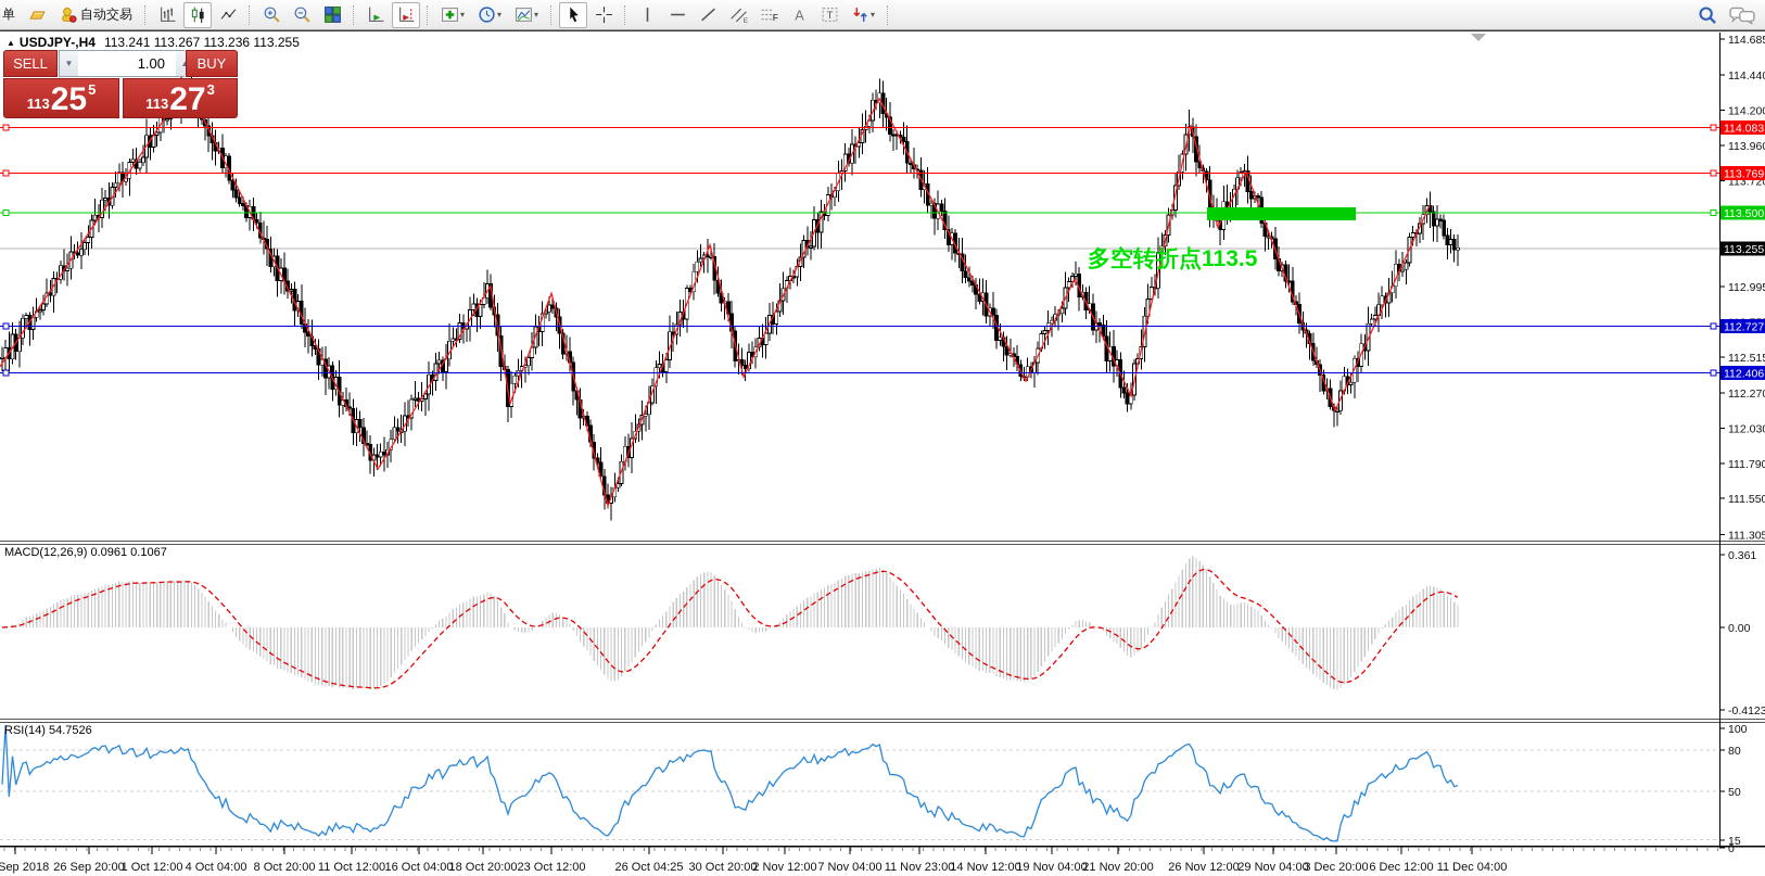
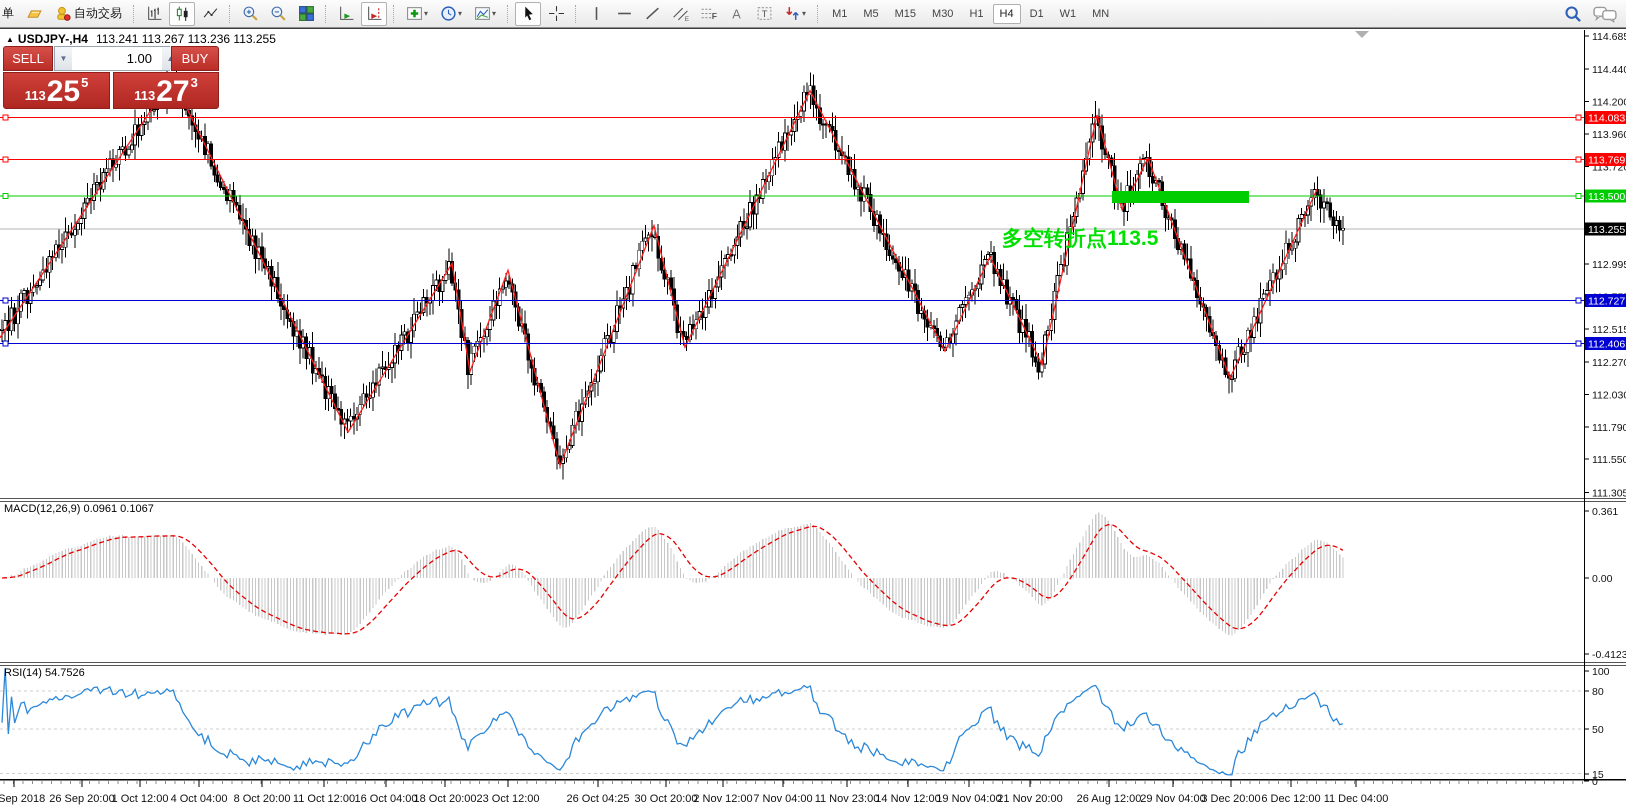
  单
  自动交易
  ▾
  ▾
  ▾
  F
  A
  T
  ▾
+ M1
+ M5
+ M15
+ M30
+ H1
+ H4
+ D1
+ W1
+ MN
  多空转折点113.5
  114.68
  114.44
  114.20
  113.96
  113.72
  112.99
  112.51
  112.27
  112.03
  111.790
  111.550
  111.305
  114.083
  113.769
  113.500
  112.727
  112.406
  113.255
  0.361
  0.00
  -0.4123
  MACD(12,26,9) 0.0961 0.1067
  100
  80
  50
  15
  0
  RSI(14) 54.7526
  Sep 2018
  26 Sep 20:00
  1 Oct 12:00
  4 Oct 04:00
  8 Oct 20:00
  11 Oct 12:00
  16 Oct 04:00
  18 Oct 20:00
  23 Oct 12:00
  26 Oct 04:25
  30 Oct 20:00
  2 Nov 12:00
  7 Nov 04:00
  11 Nov 23:00
  14 Nov 12:00
  19 Nov 04:00
  21 Nov 20:00
- 26 Nov 12:00
+ 26 Aug 12:00
  29 Nov 04:00
  3 Dec 20:00
  6 Dec 12:00
  11 Dec 04:00
  ▲ USDJPY-,H4 113.241 113.267 113.236 113.255
  SELL
  ▼
  1.00
  BUY
  113
  25
  5
  113
  27
  3
